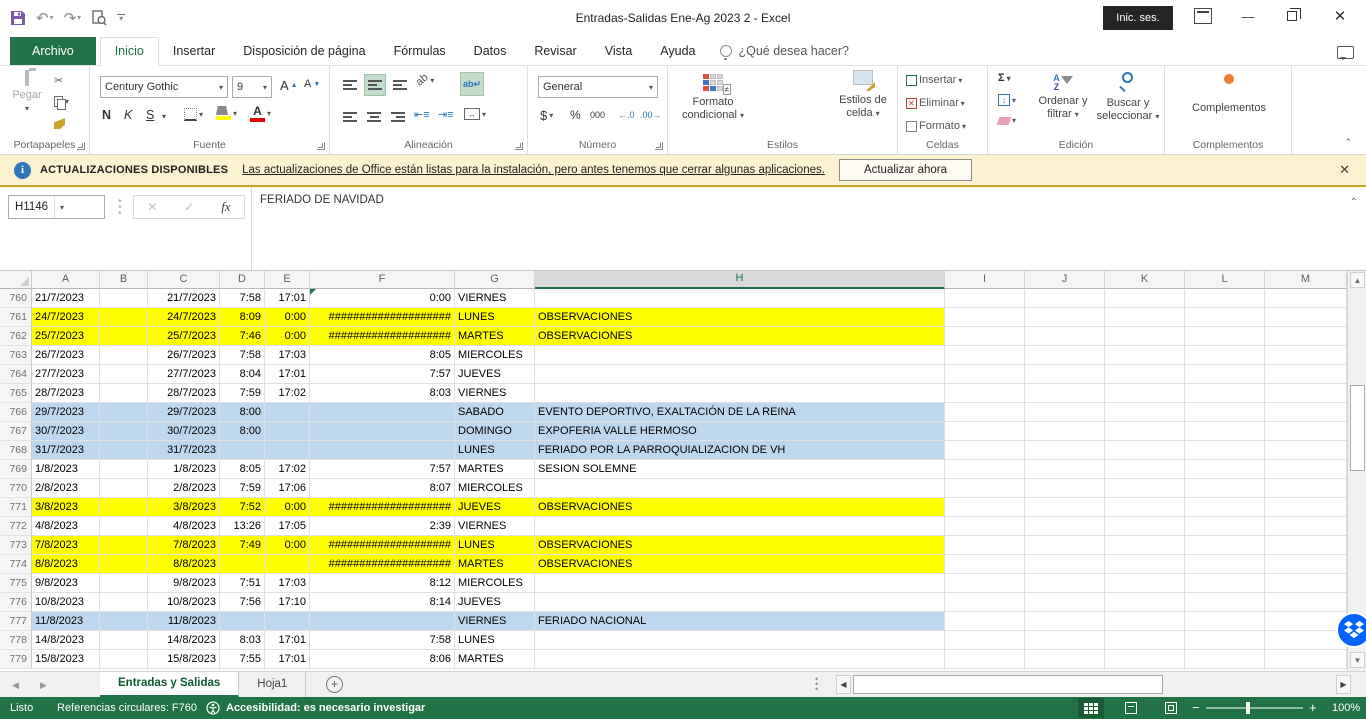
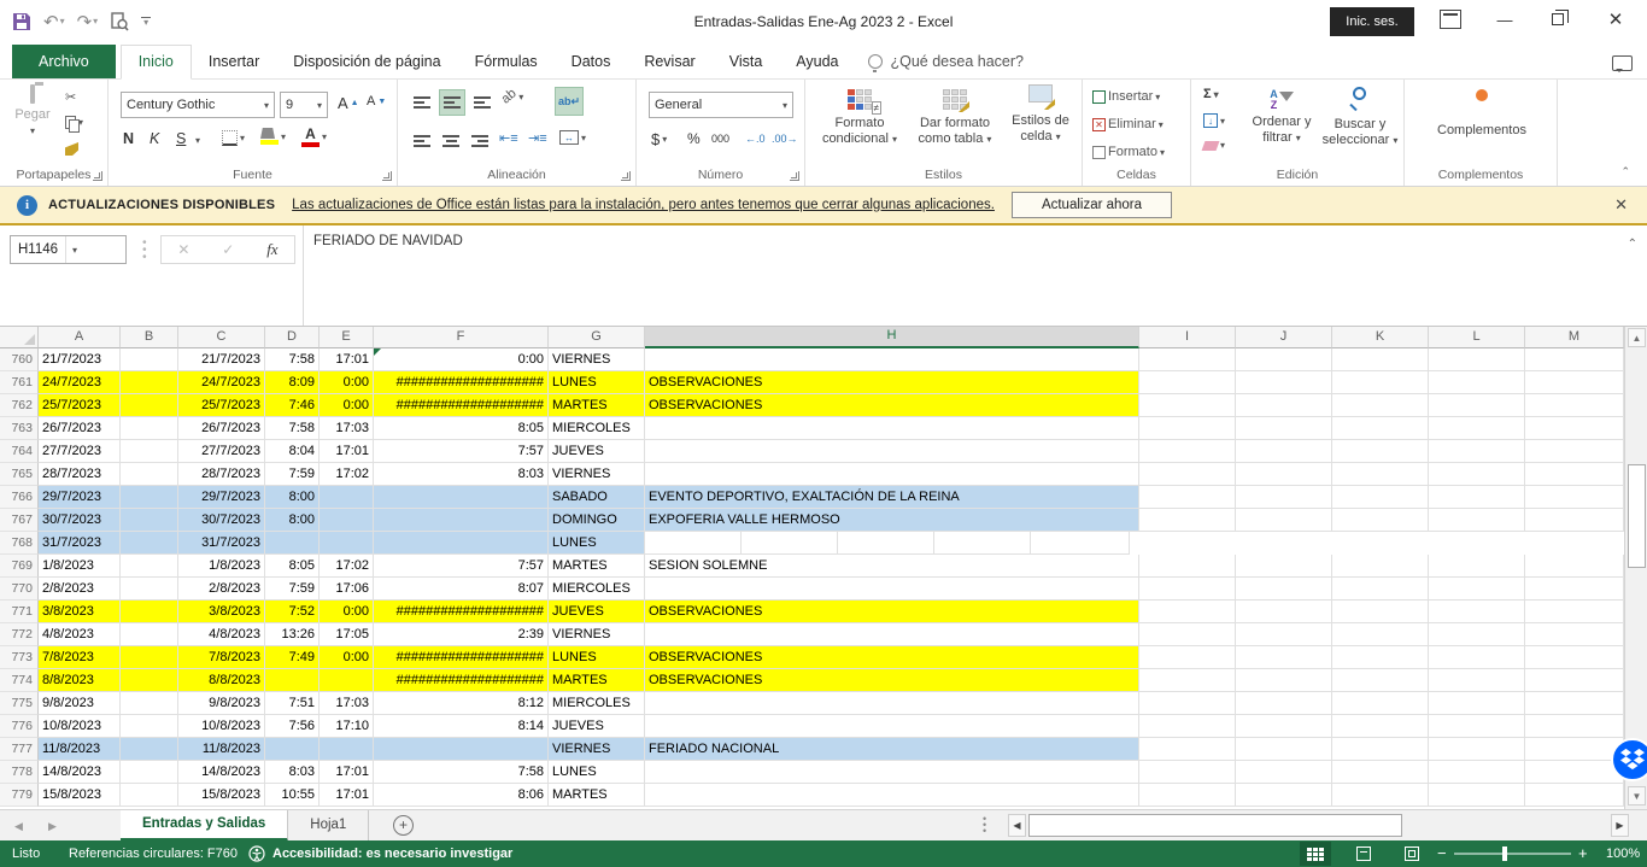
  ↶
  ▾
  ↷
  ▾
  ▾
  Entradas-Salidas Ene-Ag 2023 2 - Excel
  Inic. ses.
  —
  ✕
  Archivo
  Inicio
  Insertar
  Disposición de página
  Fórmulas
  Datos
  Revisar
  Vista
  Ayuda
  ¿Qué desea hacer?
  Pegar
  ▾
  ✂
  ▾
  Portapapeles
  Century Gothic
  ▾
  9
  ▾
  A
  A
  N
  K
  S
  ▾
  ▾
  ▾
  A
  ▾
  Fuente
  ▾
  ab↵
  ⇤≡
  ⇥≡
  ↔
  ▾
  Alineación
  General
  ▾
  $
  ▾
  %
  000
  ←.0
  .00→
  Número
  ≠
  Formato
  condicional ▾
+ Dar formato
+ como tabla ▾
  Estilos de
  celda ▾
  Estilos
  Insertar
  ▾
  ✕
  Eliminar
  ▾
  Formato
  ▾
  Celdas
  Σ
  ▾
  ↓
  ▾
  ▾
  A
  Z
  Ordenar y
  filtrar ▾
  Buscar y
  seleccionar ▾
  Edición
  Complementos
  Complementos
  ⌃
  i
  ACTUALIZACIONES DISPONIBLES
  Las actualizaciones de Office están listas para la instalación, pero antes tenemos que cerrar algunas aplicaciones.
  Actualizar ahora
  ✕
  H1146
  ▾
  •
  •
  •
  ✕
  ✓
  fx
  FERIADO DE NAVIDAD
  ⌃
  A
  B
  C
  D
  E
  F
  G
  H
  I
  J
  K
  L
  M
  760
  21/7/2023
  21/7/2023
  7:58
  17:01
  0:00
  VIERNES
  761
  24/7/2023
  24/7/2023
  8:09
  0:00
  ####################
  LUNES
  OBSERVACIONES
  762
  25/7/2023
  25/7/2023
  7:46
  0:00
  ####################
  MARTES
  OBSERVACIONES
  763
  26/7/2023
  26/7/2023
  7:58
  17:03
  8:05
  MIERCOLES
  764
  27/7/2023
  27/7/2023
  8:04
  17:01
  7:57
  JUEVES
  765
  28/7/2023
  28/7/2023
  7:59
  17:02
  8:03
  VIERNES
  766
  29/7/2023
  29/7/2023
  8:00
  SABADO
  EVENTO DEPORTIVO, EXALTACIÓN DE LA REINA
  767
  30/7/2023
  30/7/2023
  8:00
  DOMINGO
  EXPOFERIA VALLE HERMOSO
  768
  31/7/2023
  31/7/2023
  LUNES
- FERIADO POR LA PARROQUIALIZACION DE VH
  769
  1/8/2023
  1/8/2023
  8:05
  17:02
  7:57
  MARTES
  SESION SOLEMNE
  770
  2/8/2023
  2/8/2023
  7:59
  17:06
  8:07
  MIERCOLES
  771
  3/8/2023
  3/8/2023
  7:52
  0:00
  ####################
  JUEVES
  OBSERVACIONES
  772
  4/8/2023
  4/8/2023
  13:26
  17:05
  2:39
  VIERNES
  773
  7/8/2023
  7/8/2023
  7:49
  0:00
  ####################
  LUNES
  OBSERVACIONES
  774
  8/8/2023
  8/8/2023
  ####################
  MARTES
  OBSERVACIONES
  775
  9/8/2023
  9/8/2023
  7:51
  17:03
  8:12
  MIERCOLES
  776
  10/8/2023
  10/8/2023
  7:56
  17:10
  8:14
  JUEVES
  777
  11/8/2023
  11/8/2023
  VIERNES
  FERIADO NACIONAL
  778
  14/8/2023
  14/8/2023
  8:03
  17:01
  7:58
  LUNES
  779
  15/8/2023
  15/8/2023
- 7:55
+ 10:55
  17:01
  8:06
  MARTES
  ▲
  ▼
  ◀
  ▶
  Entradas y Salidas
  Hoja1
  +
  •
  •
  •
  ◀
  ▶
  Listo
  Referencias circulares: F760
  Accesibilidad: es necesario investigar
  −
  +
  100%
